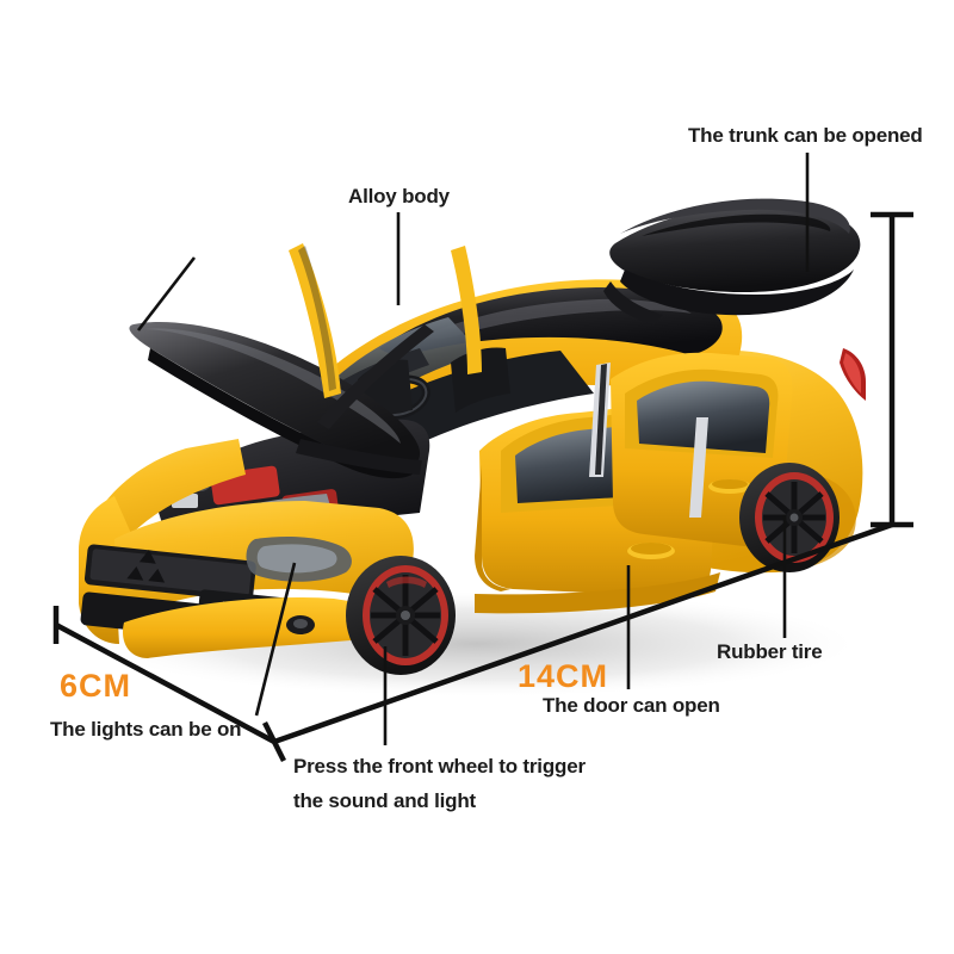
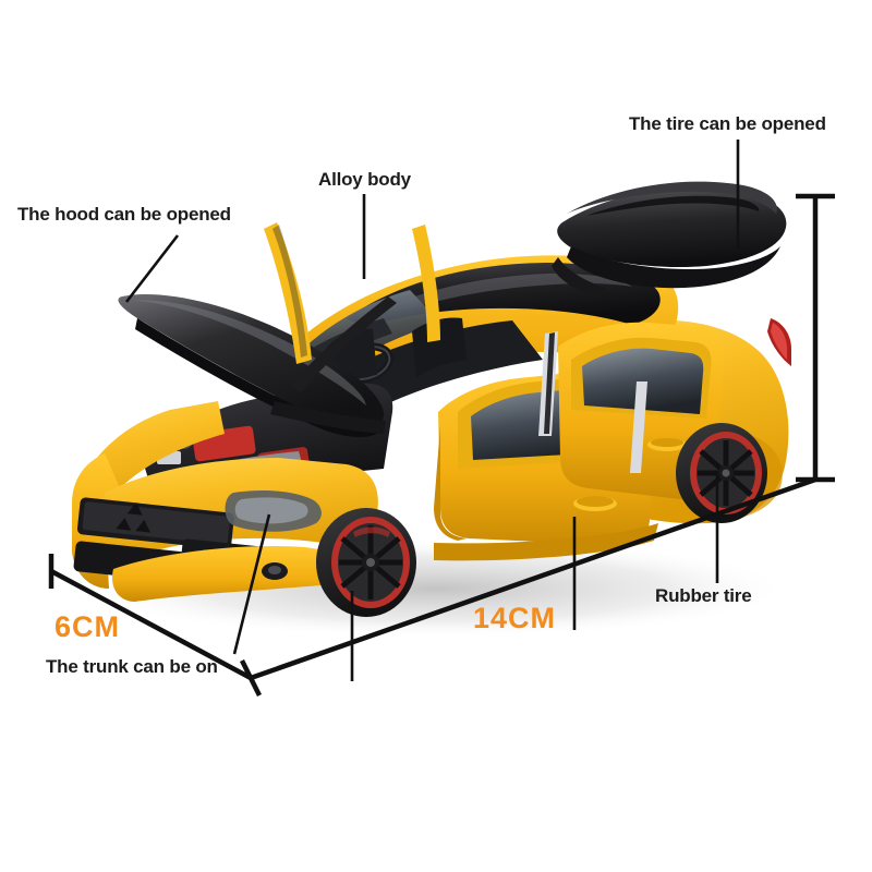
+ The hood can be opened
  Alloy body
- The trunk can be opened
+ The tire can be opened
  Rubber tire
- The door can open
- The lights can be on
+ The trunk can be on
- Press the front wheel to trigger
- the sound and light
  6CM
  14CM
